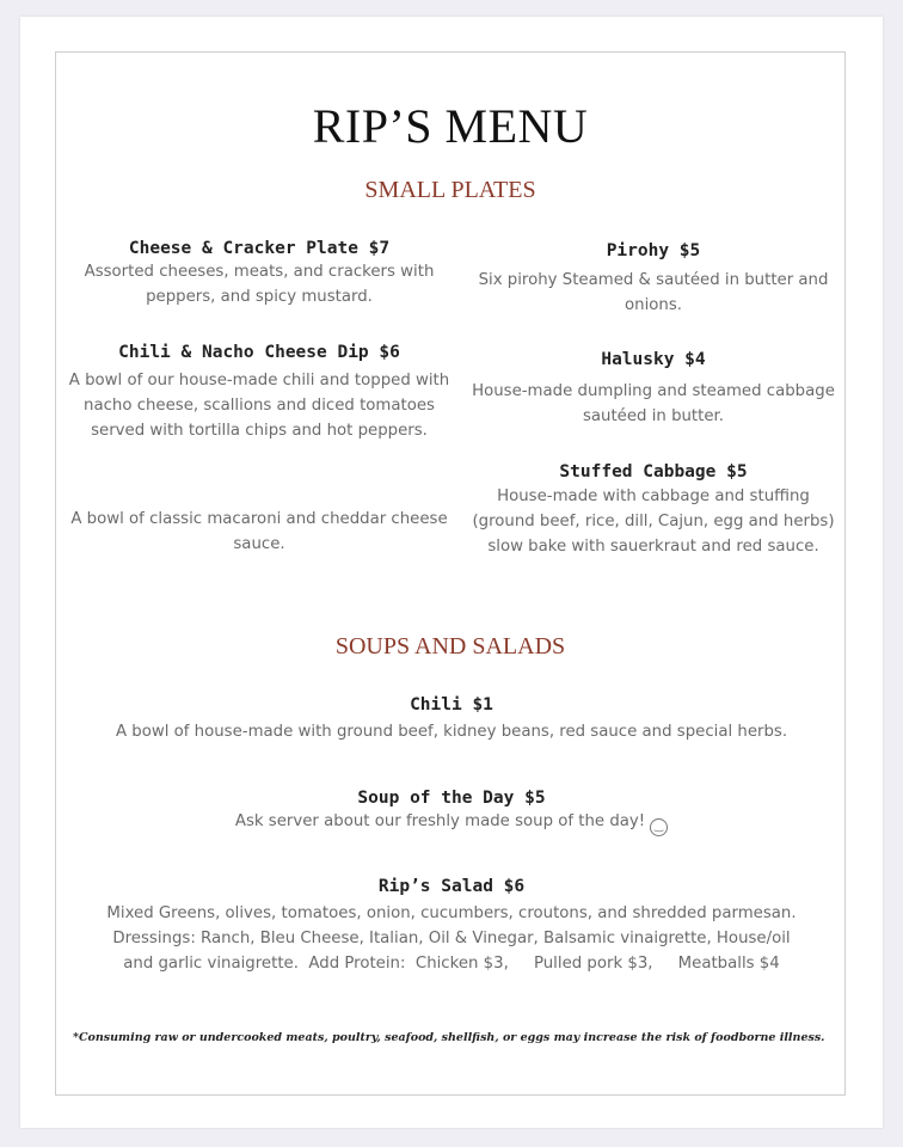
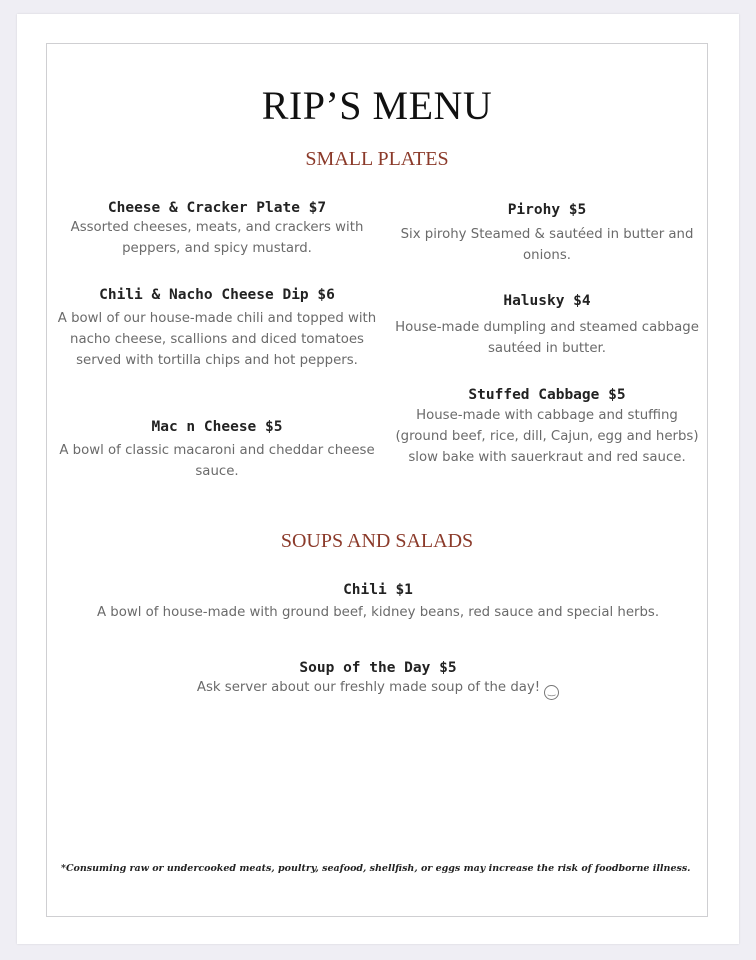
  RIP’S MENU
  SMALL PLATES
  Cheese & Cracker Plate $7
  Assorted cheeses, meats, and crackers with peppers, and spicy mustard.
  Chili & Nacho Cheese Dip $6
  A bowl of our house-made chili and topped with nacho cheese, scallions and diced tomatoes served with tortilla chips and hot peppers.
+ Mac n Cheese $5
  A bowl of classic macaroni and cheddar cheese sauce.
  Pirohy $5
  Six pirohy Steamed & sautéed in butter and onions.
  Halusky $4
  House-made dumpling and steamed cabbage sautéed in butter.
  Stuffed Cabbage $5
  House-made with cabbage and stuffing (ground beef, rice, dill, Cajun, egg and herbs) slow bake with sauerkraut and red sauce.
  SOUPS AND SALADS
  Chili $1
  A bowl of house-made with ground beef, kidney beans, red sauce and special herbs.
  Soup of the Day $5
  Ask server about our freshly made soup of the day! ‿
- Rip’s Salad $6
- Mixed Greens, olives, tomatoes, onion, cucumbers, croutons, and shredded parmesan.
- Dressings: Ranch, Bleu Cheese, Italian, Oil & Vinegar, Balsamic vinaigrette, House/oil
- and garlic vinaigrette. Add Protein: Chicken $3, Pulled pork $3, Meatballs $4
  *Consuming raw or undercooked meats, poultry, seafood, shellfish, or eggs may increase the risk of foodborne illness.
